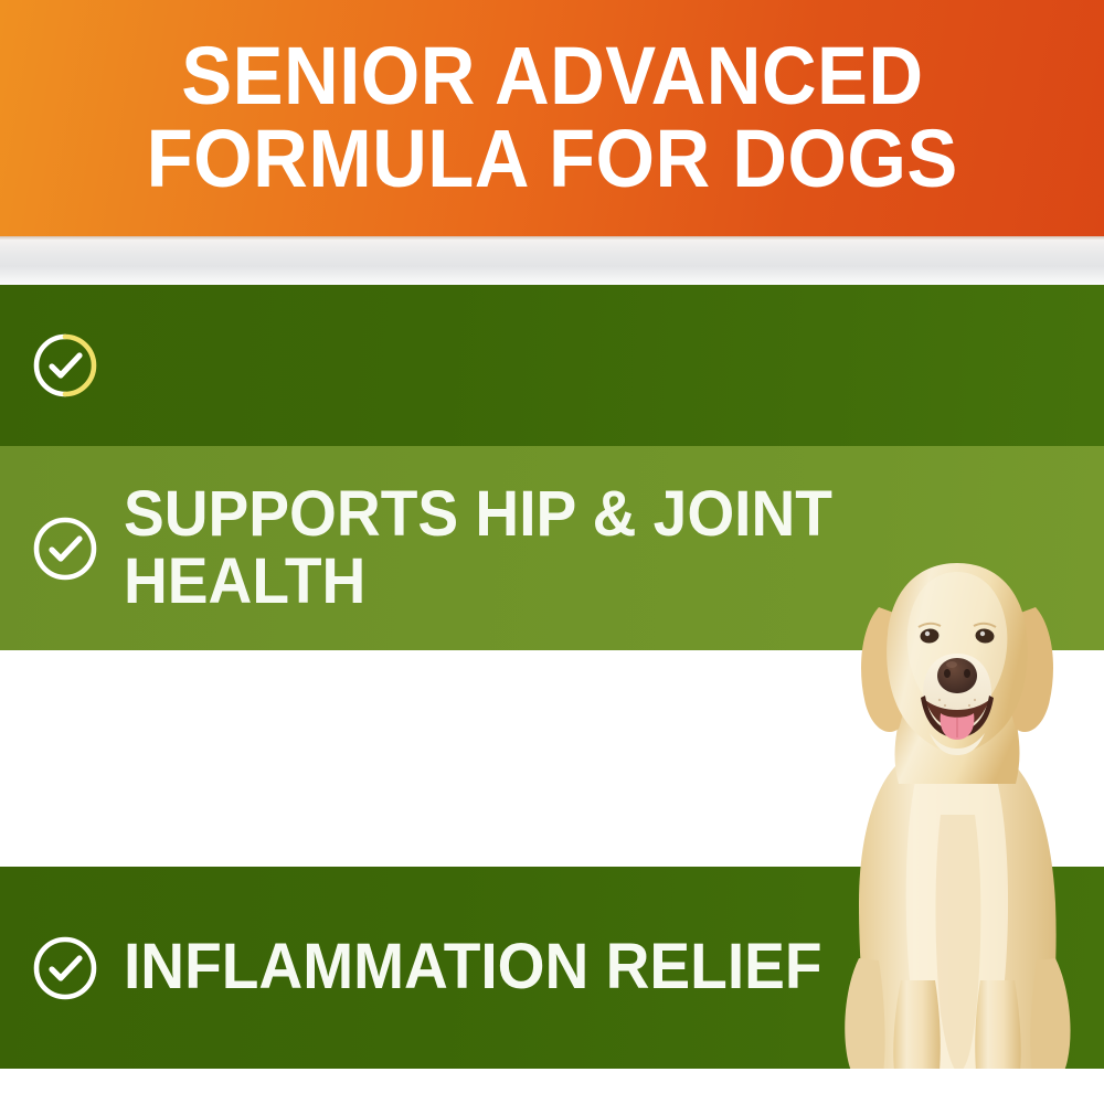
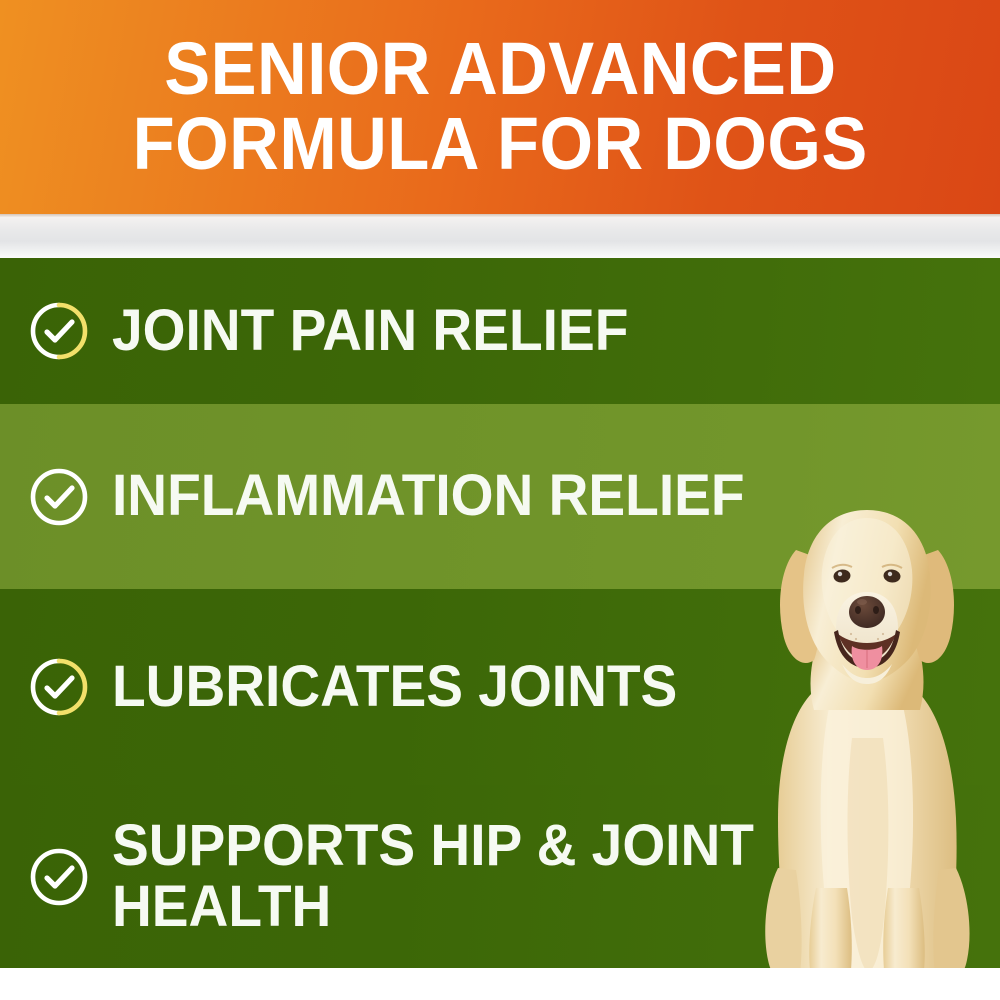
  SENIOR ADVANCED
  FORMULA FOR DOGS
+ JOINT PAIN RELIEF
- SUPPORTS HIP & JOINT HEALTH
+ INFLAMMATION RELIEF
+ LUBRICATES JOINTS
- INFLAMMATION RELIEF
+ SUPPORTS HIP & JOINT HEALTH
